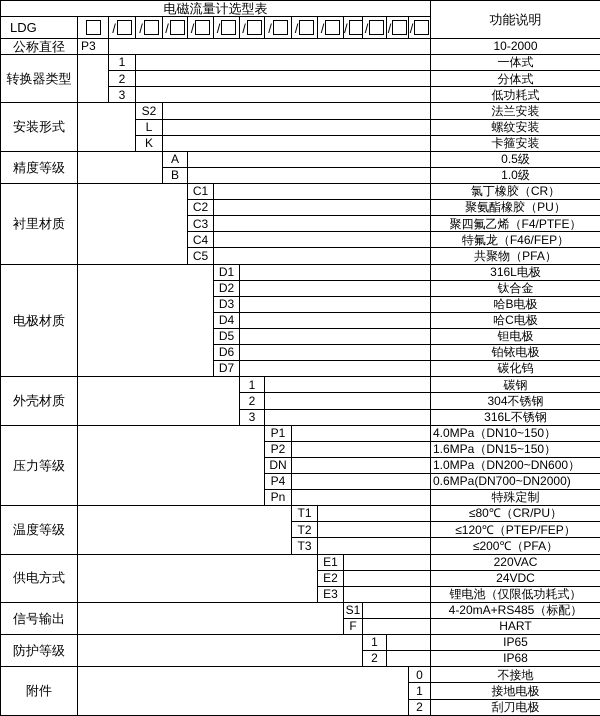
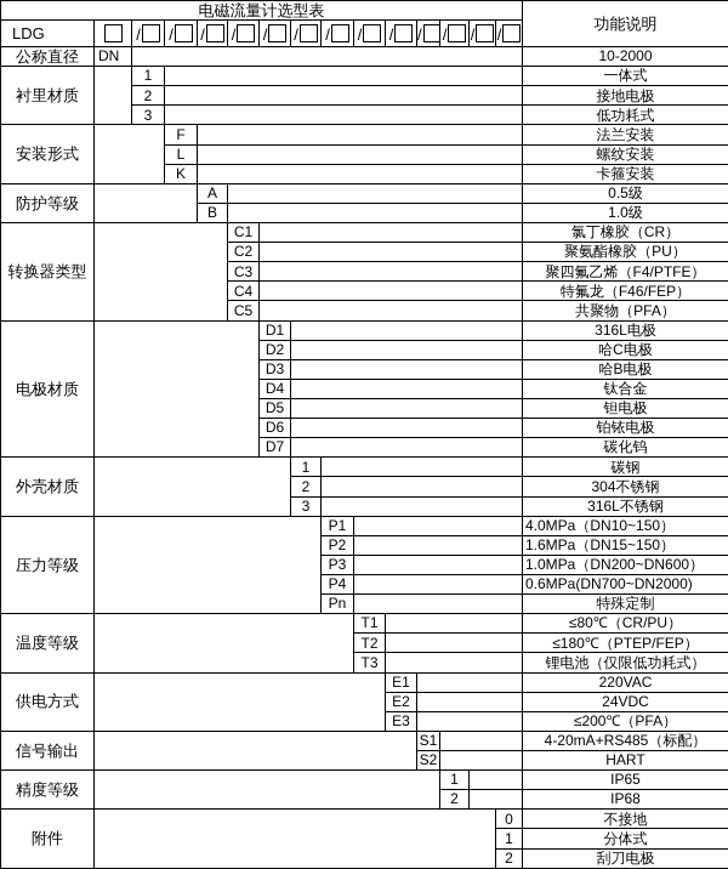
  电磁流量计选型表	功能说明
  LDG		/	/	/	/	/	/	/	/	/	/	/	/	/
- 公称直径	P3		10-2000
+ 公称直径	DN		10-2000
- 转换器类型		1		一体式
+ 衬里材质		1		一体式
- 2		分体式
+ 2		接地电极
  3		低功耗式
- 安装形式		S2		法兰安装
+ 安装形式		F		法兰安装
  L		螺纹安装
  K		卡箍安装
- 精度等级		A		0.5级
+ 防护等级		A		0.5级
  B		1.0级
- 衬里材质		C1		氯丁橡胶（CR）
+ 转换器类型		C1		氯丁橡胶（CR）
  C2		聚氨酯橡胶（PU）
  C3		聚四氟乙烯（F4/PTFE）
  C4		特氟龙（F46/FEP）
  C5		共聚物（PFA）
  电极材质		D1		316L电极
- D2		钛合金
+ D2		哈C电极
  D3		哈B电极
- D4		哈C电极
+ D4		钛合金
  D5		钽电极
  D6		铂铱电极
  D7		碳化钨
  外壳材质		1		碳钢
  2		304不锈钢
  3		316L不锈钢
  压力等级		P1		4.0MPa（DN10~150）
  P2		1.6MPa（DN15~150）
- DN		1.0MPa（DN200~DN600）
+ P3		1.0MPa（DN200~DN600）
  P4		0.6MPa(DN700~DN2000)
  Pn		特殊定制
  温度等级		T1		≤80℃（CR/PU）
- T2		≤120℃（PTEP/FEP）
+ T2		≤180℃（PTEP/FEP）
- T3		≤200℃（PFA）
+ T3		锂电池（仅限低功耗式）
  供电方式		E1		220VAC
  E2		24VDC
- E3		锂电池（仅限低功耗式）
+ E3		≤200℃（PFA）
  信号输出		S1		4-20mA+RS485（标配）
- F		HART
+ S2		HART
- 防护等级		1		IP65
+ 精度等级		1		IP65
  2		IP68
  附件		0	不接地
- 1	接地电极
+ 1	分体式
  2	刮刀电极
